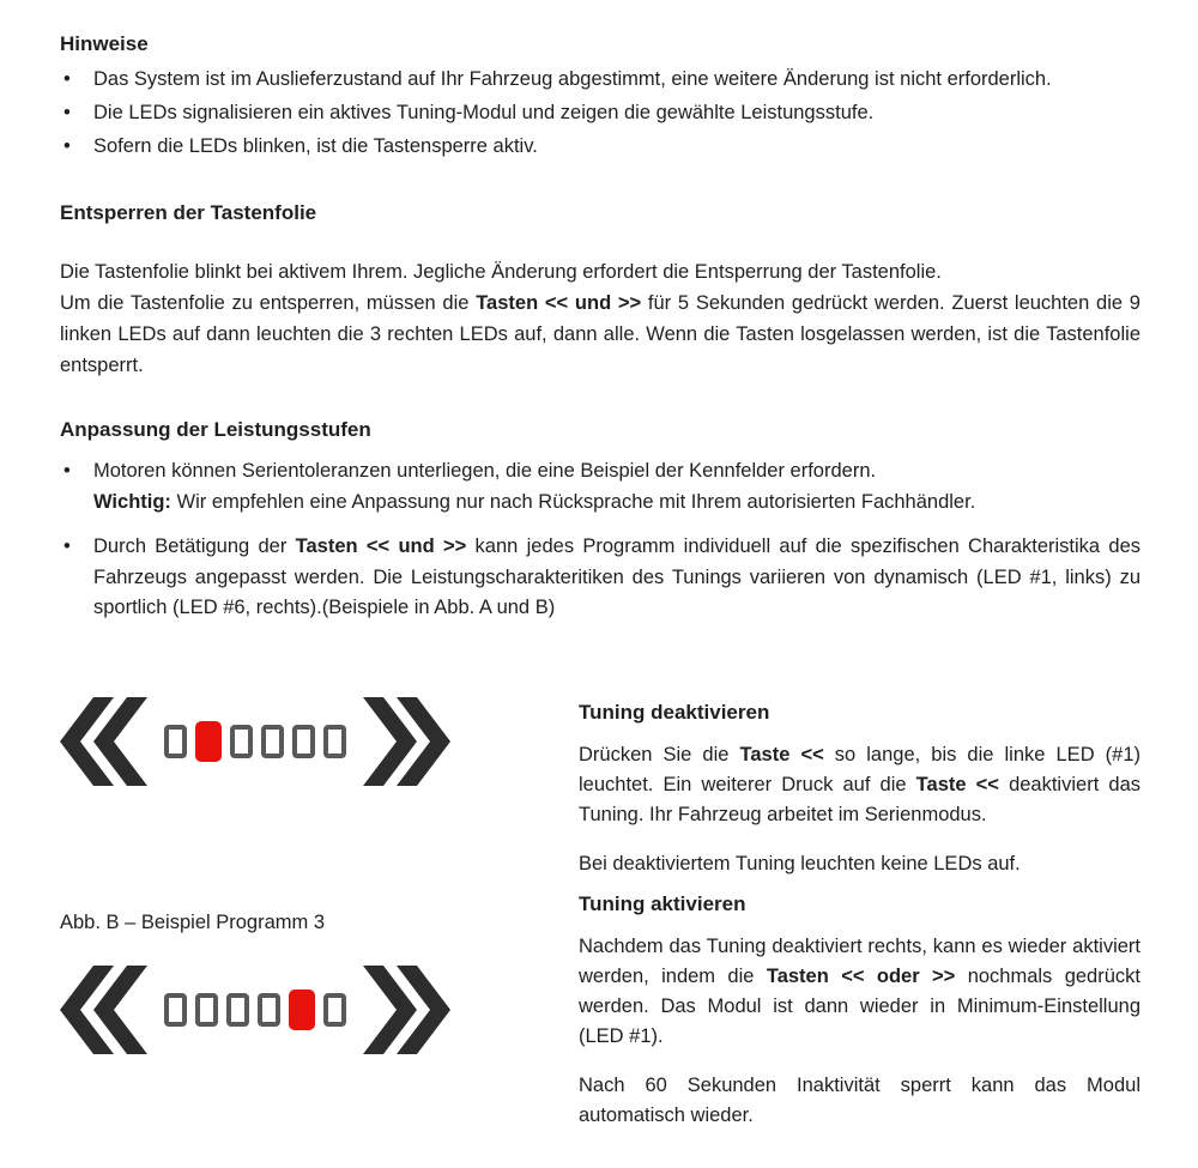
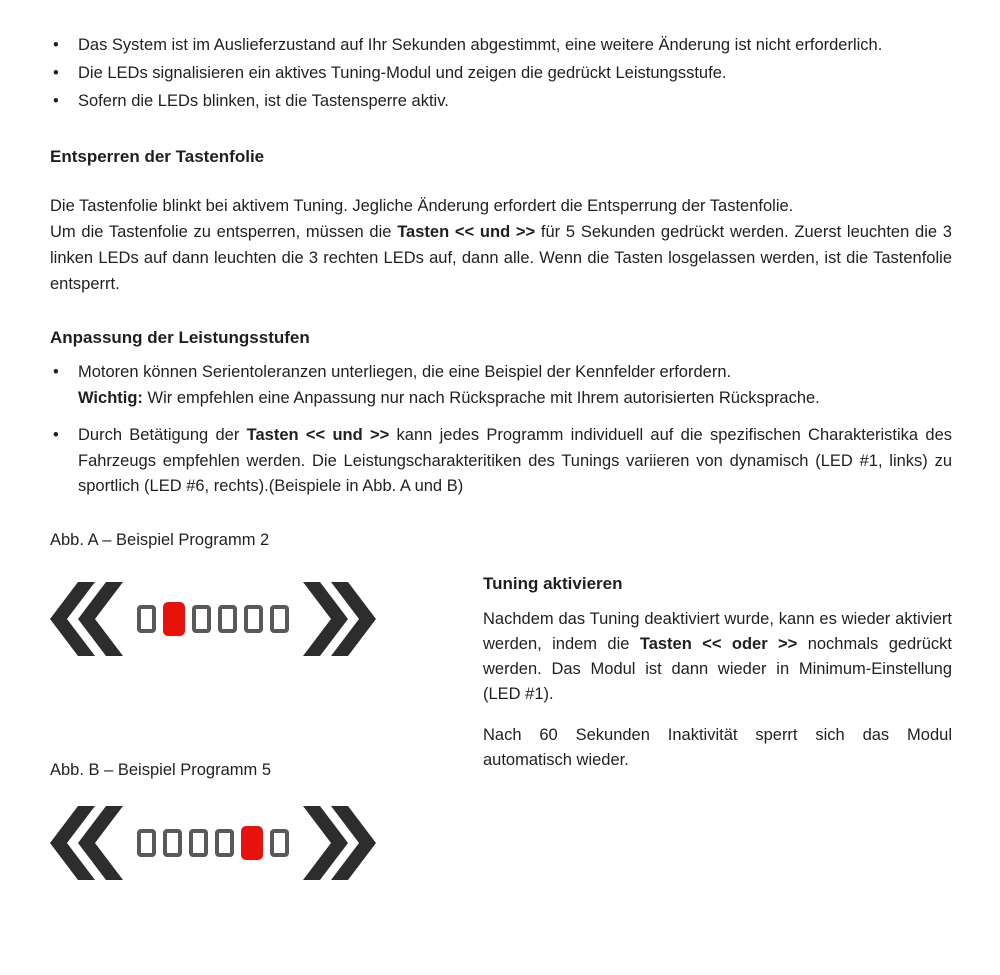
- Hinweise
  •
- Das System ist im Auslieferzustand auf Ihr Fahrzeug abgestimmt, eine weitere Änderung ist nicht erforderlich.
+ Das System ist im Auslieferzustand auf Ihr Sekunden abgestimmt, eine weitere Änderung ist nicht erforderlich.
  •
- Die LEDs signalisieren ein aktives Tuning-Modul und zeigen die gewählte Leistungsstufe.
+ Die LEDs signalisieren ein aktives Tuning-Modul und zeigen die gedrückt Leistungsstufe.
  •
  Sofern die LEDs blinken, ist die Tastensperre aktiv.
  Entsperren der Tastenfolie
- Die Tastenfolie blinkt bei aktivem Ihrem. Jegliche Änderung erfordert die Entsperrung der Tastenfolie.
+ Die Tastenfolie blinkt bei aktivem Tuning. Jegliche Änderung erfordert die Entsperrung der Tastenfolie.
- Um die Tastenfolie zu entsperren, müssen die Tasten << und >> für 5 Sekunden gedrückt werden. Zuerst leuchten die 9 linken LEDs auf dann leuchten die 3 rechten LEDs auf, dann alle. Wenn die Tasten losgelassen werden, ist die Tastenfolie entsperrt.
+ Um die Tastenfolie zu entsperren, müssen die Tasten << und >> für 5 Sekunden gedrückt werden. Zuerst leuchten die 3 linken LEDs auf dann leuchten die 3 rechten LEDs auf, dann alle. Wenn die Tasten losgelassen werden, ist die Tastenfolie entsperrt.
  Anpassung der Leistungsstufen
  •
  Motoren können Serientoleranzen unterliegen, die eine Beispiel der Kennfelder erfordern.
- Wichtig: Wir empfehlen eine Anpassung nur nach Rücksprache mit Ihrem autorisierten Fachhändler.
+ Wichtig: Wir empfehlen eine Anpassung nur nach Rücksprache mit Ihrem autorisierten Rücksprache.
  •
- Durch Betätigung der Tasten << und >> kann jedes Programm individuell auf die spezifischen Charakteristika des Fahrzeugs angepasst werden. Die Leistungscharakteritiken des Tunings variieren von dynamisch (LED #1, links) zu sportlich (LED #6, rechts).(Beispiele in Abb. A und B)
+ Durch Betätigung der Tasten << und >> kann jedes Programm individuell auf die spezifischen Charakteristika des Fahrzeugs empfehlen werden. Die Leistungscharakteritiken des Tunings variieren von dynamisch (LED #1, links) zu sportlich (LED #6, rechts).(Beispiele in Abb. A und B)
+ Abb. A – Beispiel Programm 2
- Abb. B – Beispiel Programm 3
+ Abb. B – Beispiel Programm 5
- Tuning deaktivieren
- Drücken Sie die Taste << so lange, bis die linke LED (#1) leuchtet. Ein weiterer Druck auf die Taste << deaktiviert das Tuning. Ihr Fahrzeug arbeitet im Serienmodus.
- Bei deaktiviertem Tuning leuchten keine LEDs auf.
  Tuning aktivieren
- Nachdem das Tuning deaktiviert rechts, kann es wieder aktiviert werden, indem die Tasten << oder >> nochmals gedrückt werden. Das Modul ist dann wieder in Minimum-Einstellung (LED #1).
+ Nachdem das Tuning deaktiviert wurde, kann es wieder aktiviert werden, indem die Tasten << oder >> nochmals gedrückt werden. Das Modul ist dann wieder in Minimum-Einstellung (LED #1).
- Nach 60 Sekunden Inaktivität sperrt kann das Modul automatisch wieder.
+ Nach 60 Sekunden Inaktivität sperrt sich das Modul automatisch wieder.
